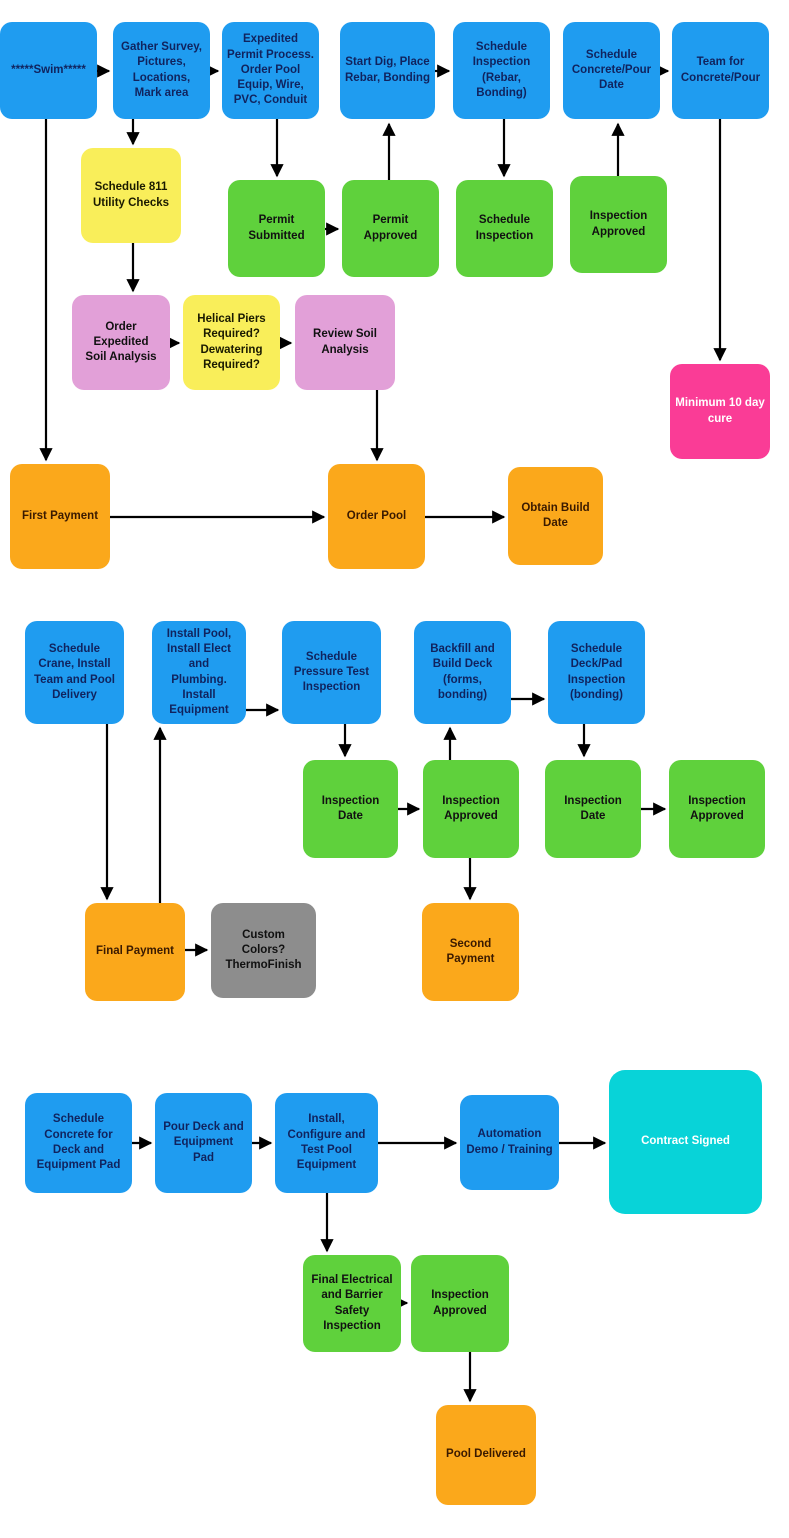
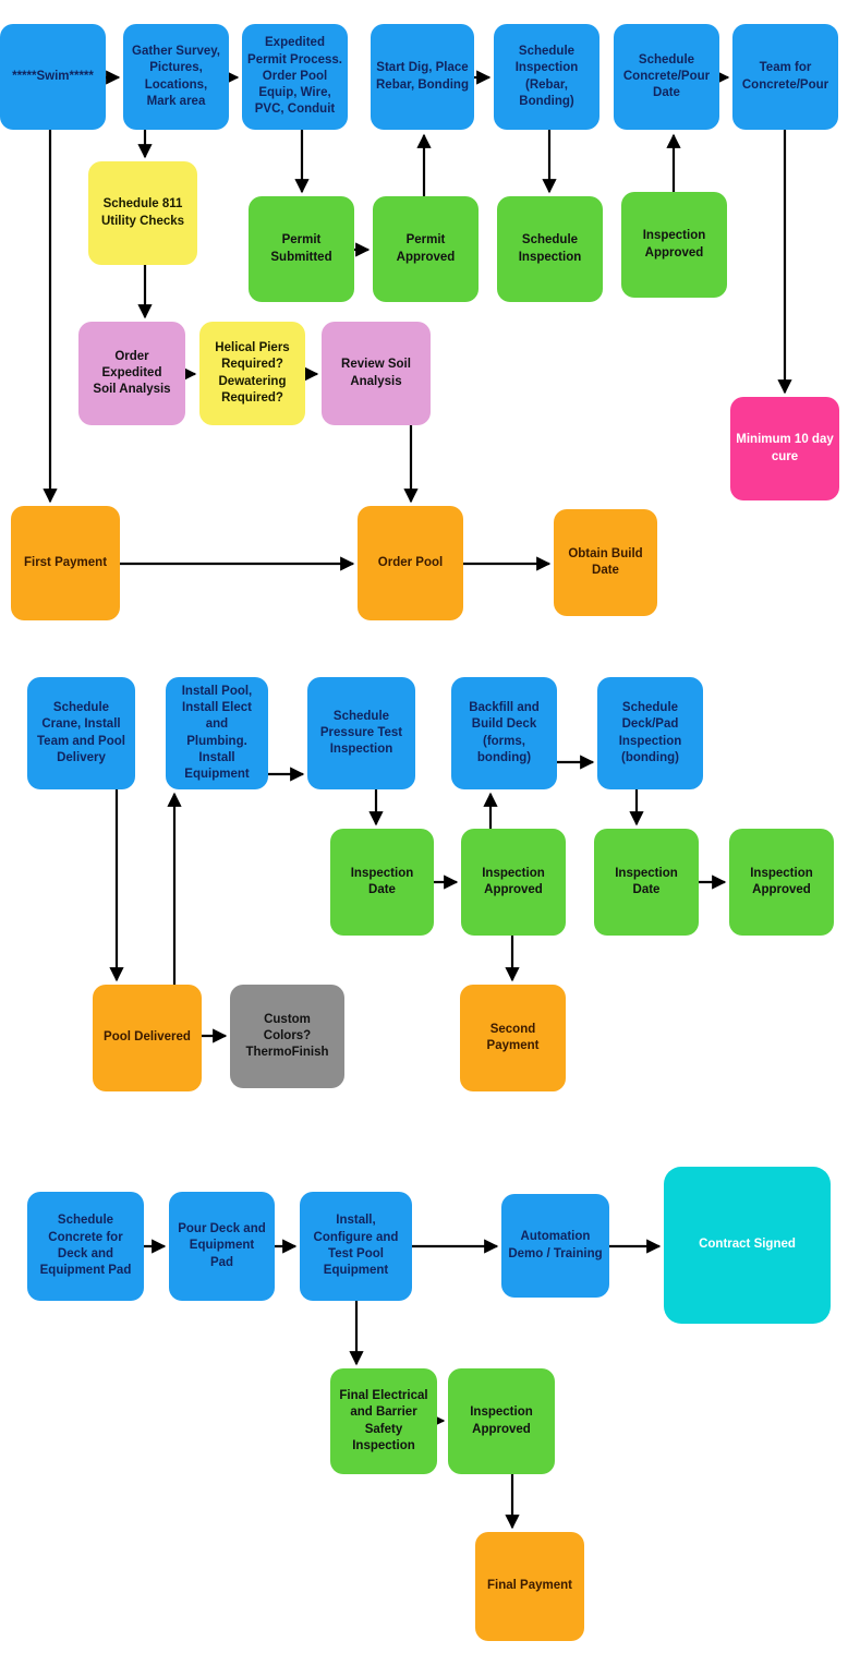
  *****Swim*****
  Gather Survey,
  Pictures,
  Locations,
  Mark area
  Expedited
  Permit Process.
  Order Pool
  Equip, Wire,
  PVC, Conduit
  Start Dig, Place
  Rebar, Bonding
  Schedule
  Inspection
  (Rebar,
  Bonding)
  Schedule
  Concrete/Pour
  Date
  Team for
  Concrete/Pour
  Schedule 811
  Utility Checks
  Permit
  Submitted
  Permit
  Approved
  Schedule
  Inspection
  Inspection
  Approved
  Order Expedited
  Soil Analysis
  Helical Piers
  Required?
  Dewatering
  Required?
  Review Soil
  Analysis
  Minimum 10 day
  cure
  First Payment
  Order Pool
  Obtain Build
  Date
  Schedule
  Crane, Install
  Team and Pool
  Delivery
  Install Pool,
  Install Elect and
  Plumbing.
  Install
  Equipment
  Schedule
  Pressure Test
  Inspection
  Backfill and
  Build Deck
  (forms,
  bonding)
  Schedule
  Deck/Pad
  Inspection
  (bonding)
  Inspection
  Date
  Inspection
  Approved
  Inspection
  Date
  Inspection
  Approved
- Final Payment
+ Pool Delivered
  Custom
  Colors?
  ThermoFinish
  Second
  Payment
  Schedule
  Concrete for
  Deck and
  Equipment Pad
  Pour Deck and
  Equipment
  Pad
  Install,
  Configure and
  Test Pool
  Equipment
  Automation
  Demo / Training
  Contract Signed
  Final Electrical
  and Barrier
  Safety
  Inspection
  Inspection
  Approved
- Pool Delivered
+ Final Payment
